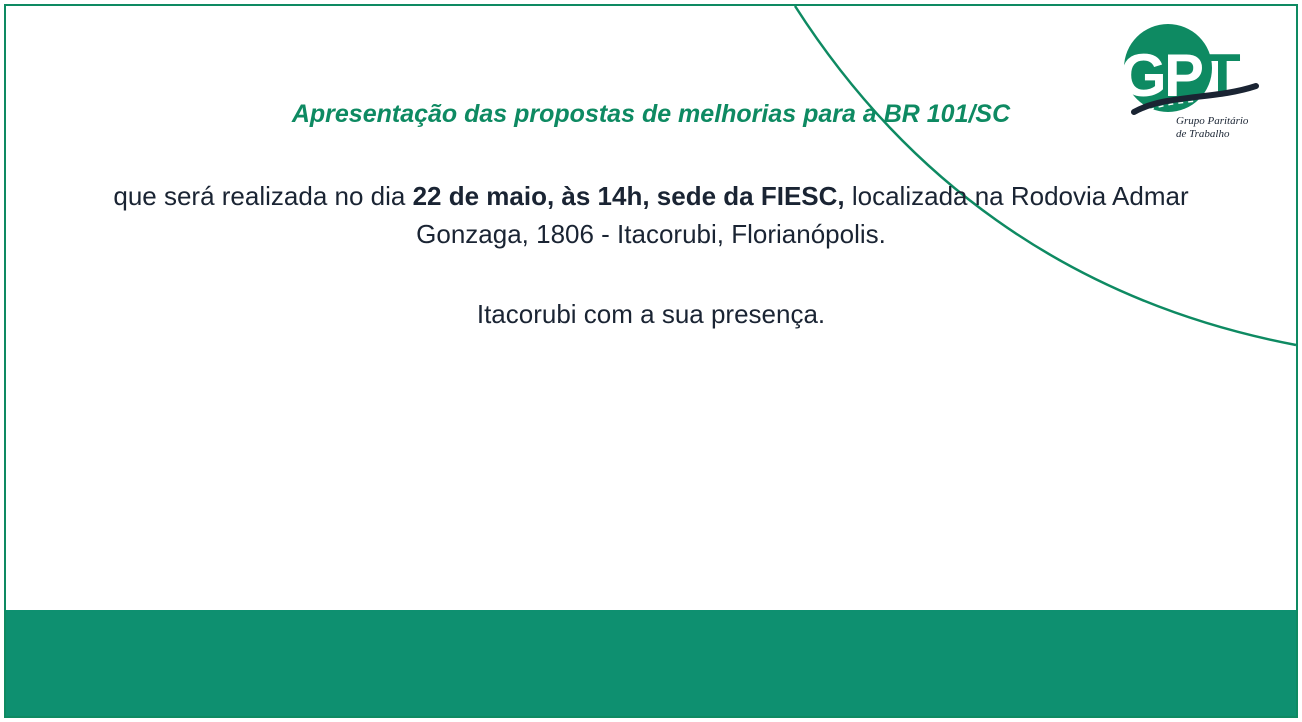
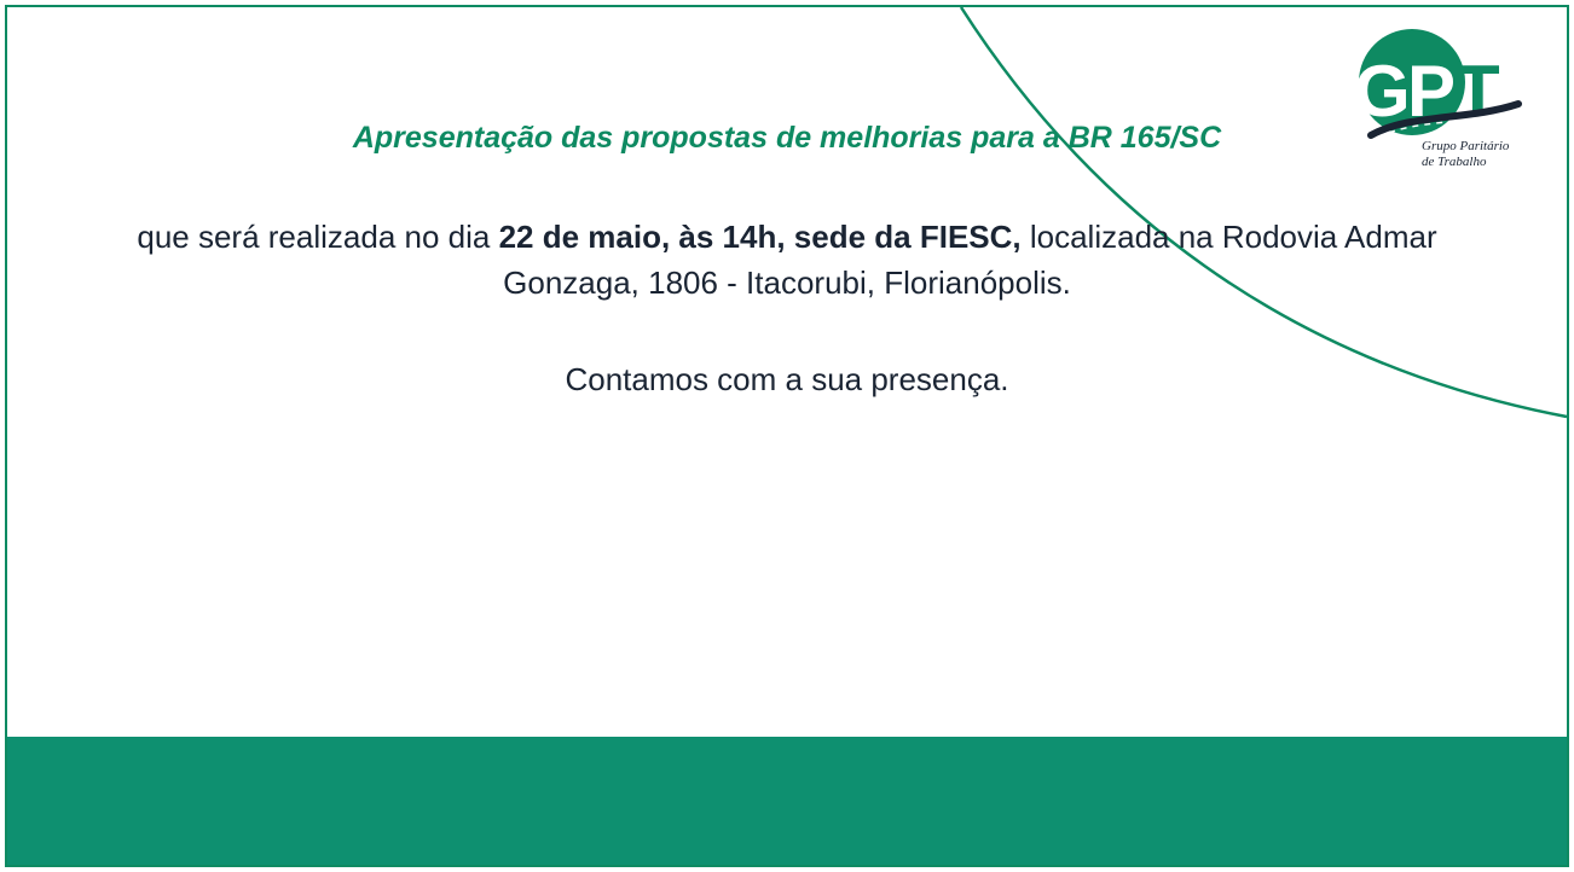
  G
  P
  T
  Grupo Paritário
  de Trabalho
- Apresentação das propostas de melhorias para a BR 101/SC
+ Apresentação das propostas de melhorias para a BR 165/SC
  que será realizada no dia 22 de maio, às 14h, sede da FIESC, localizada na Rodovia Admar Gonzaga, 1806 - Itacorubi, Florianópolis.
- Itacorubi com a sua presença.
+ Contamos com a sua presença.
